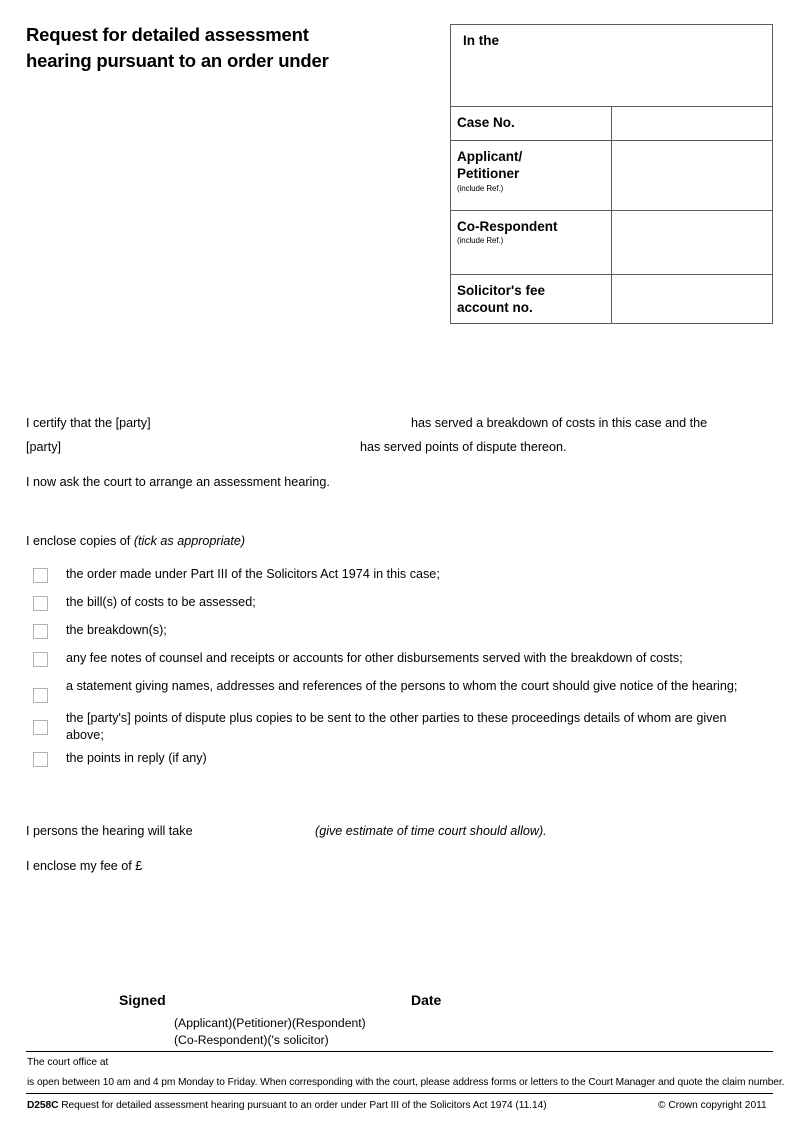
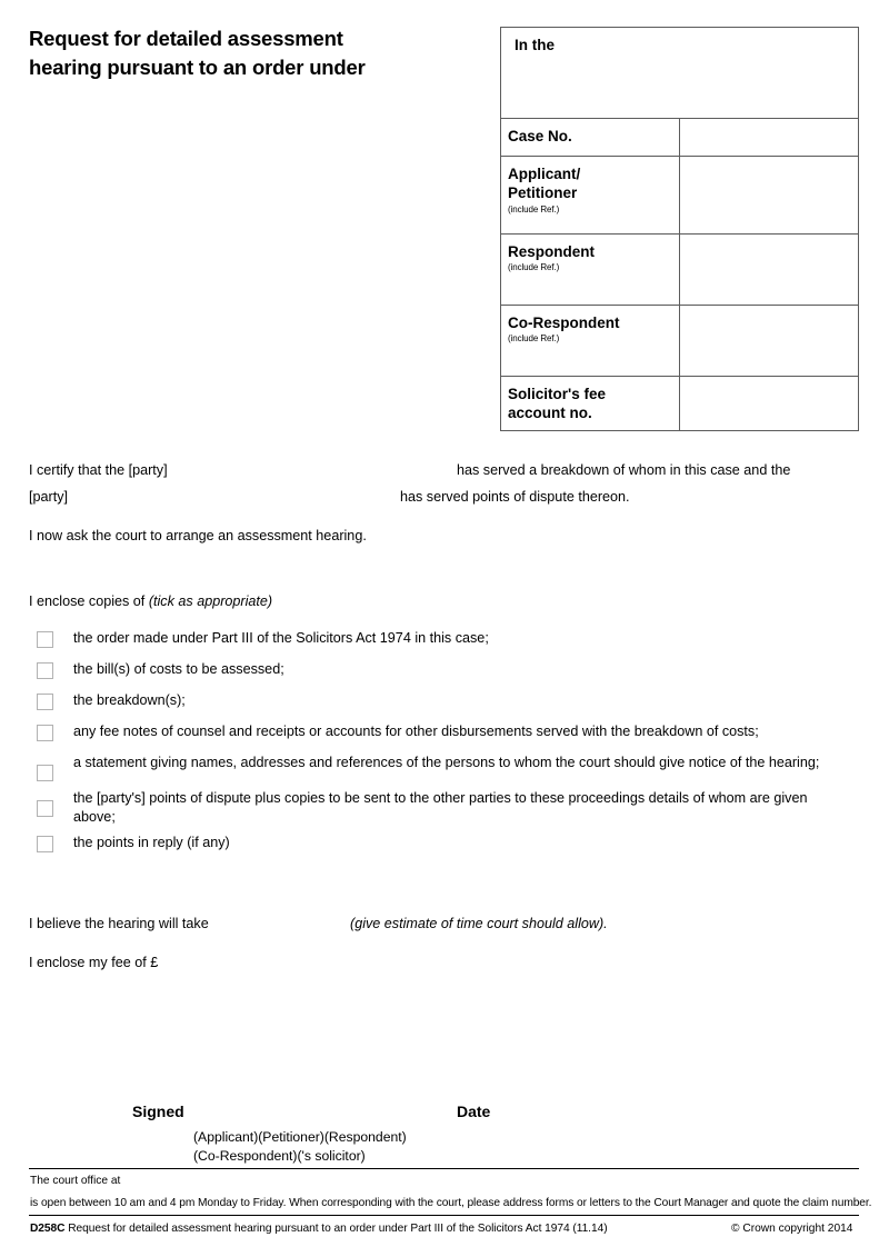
  Request for detailed assessment
  hearing pursuant to an order under
  In the
  Case No.
  Applicant/ Petitioner (include Ref.)
+ Respondent (include Ref.)
  Co-Respondent (include Ref.)
  Solicitor's fee account no.
  I certify that the [party]
- has served a breakdown of costs in this case and the
+ has served a breakdown of whom in this case and the
  [party]
  has served points of dispute thereon.
  I now ask the court to arrange an assessment hearing.
  I enclose copies of (tick as appropriate)
  the order made under Part III of the Solicitors Act 1974 in this case;
  the bill(s) of costs to be assessed;
  the breakdown(s);
  any fee notes of counsel and receipts or accounts for other disbursements served with the breakdown of costs;
  a statement giving names, addresses and references of the persons to whom the court should give notice of the hearing;
  the [party's] points of dispute plus copies to be sent to the other parties to these proceedings details of whom are given above;
  the points in reply (if any)
- I persons the hearing will take
+ I believe the hearing will take
  (give estimate of time court should allow).
  I enclose my fee of £
  Signed
  Date
  (Applicant)(Petitioner)(Respondent)
  (Co-Respondent)('s solicitor)
  The court office at
  is open between 10 am and 4 pm Monday to Friday. When corresponding with the court, please address forms or letters to the Court Manager and quote the claim number.
  D258C Request for detailed assessment hearing pursuant to an order under Part III of the Solicitors Act 1974 (11.14)
- © Crown copyright 2011
+ © Crown copyright 2014
